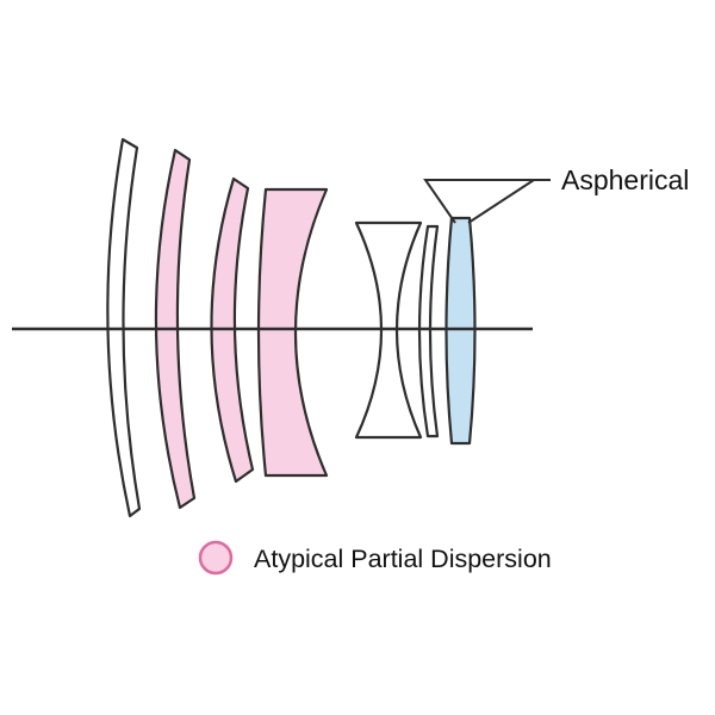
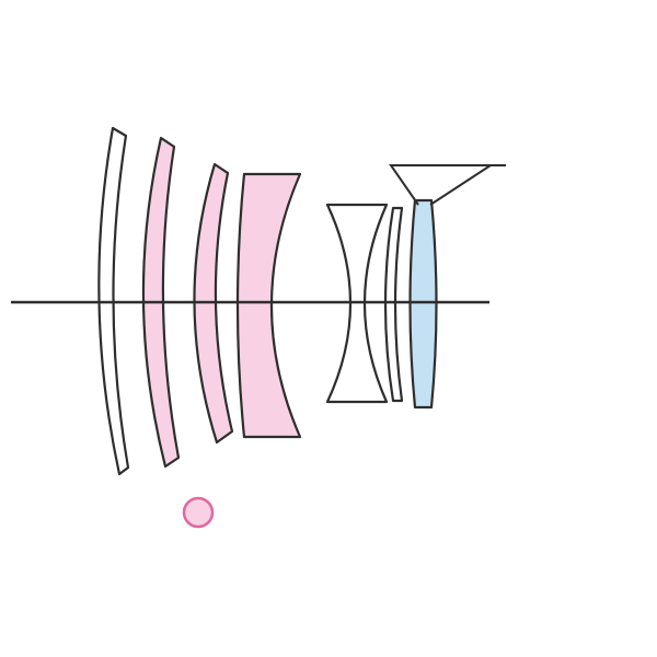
- Aspherical
- Atypical Partial Dispersion
